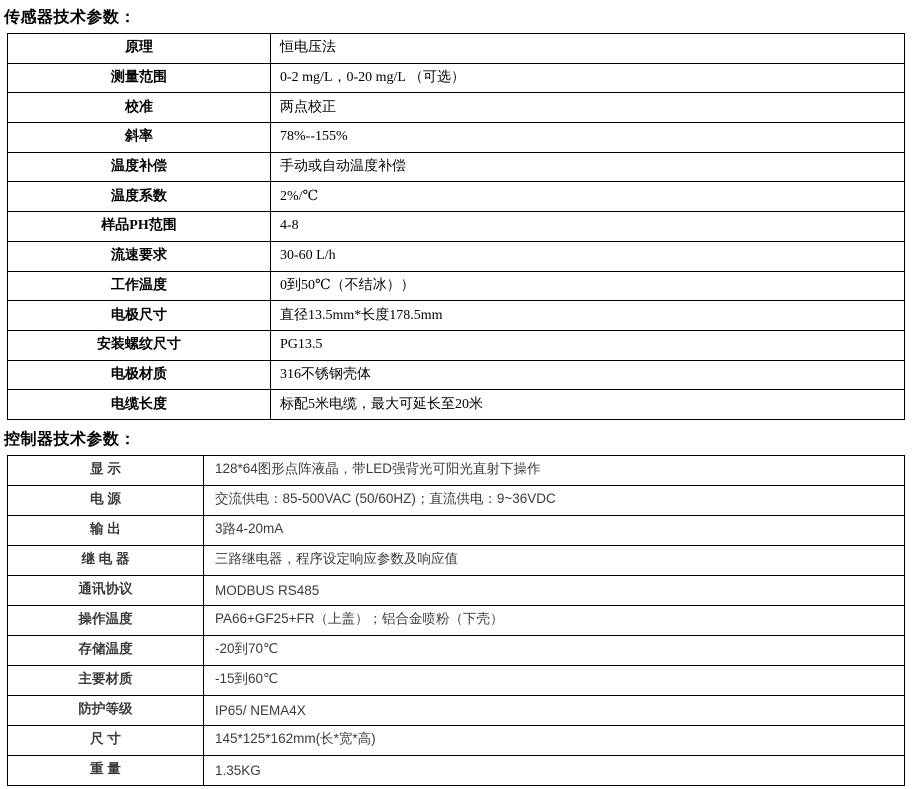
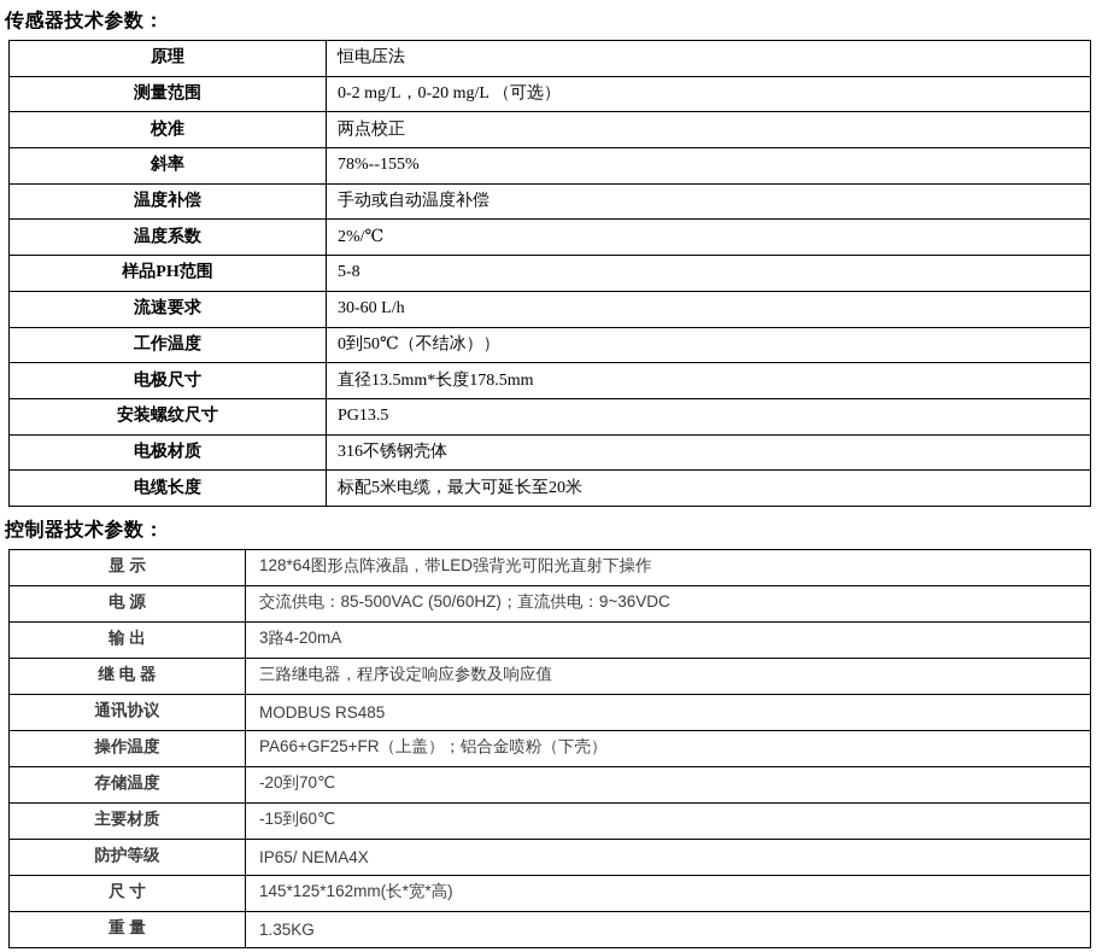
  传感器技术参数：
  原理	恒电压法
  测量范围	0-2 mg/L，0-20 mg/L （可选）
  校准	两点校正
  斜率	78%--155%
  温度补偿	手动或自动温度补偿
  温度系数	2%/℃
- 样品PH范围	4-8
+ 样品PH范围	5-8
  流速要求	30-60 L/h
  工作温度	0到50℃（不结冰））
  电极尺寸	直径13.5mm*长度178.5mm
  安装螺纹尺寸	PG13.5
  电极材质	316不锈钢壳体
  电缆长度	标配5米电缆，最大可延长至20米
  控制器技术参数：
  显 示	128*64图形点阵液晶，带LED强背光可阳光直射下操作
  电 源	交流供电：85-500VAC (50/60HZ)；直流供电：9~36VDC
  输 出	3路4-20mA
  继 电 器	三路继电器，程序设定响应参数及响应值
  通讯协议	MODBUS RS485
  操作温度	PA66+GF25+FR（上盖）；铝合金喷粉（下壳）
  存储温度	-20到70℃
  主要材质	-15到60℃
  防护等级	IP65/ NEMA4X
  尺 寸	145*125*162mm(长*宽*高)
  重 量	1.35KG
